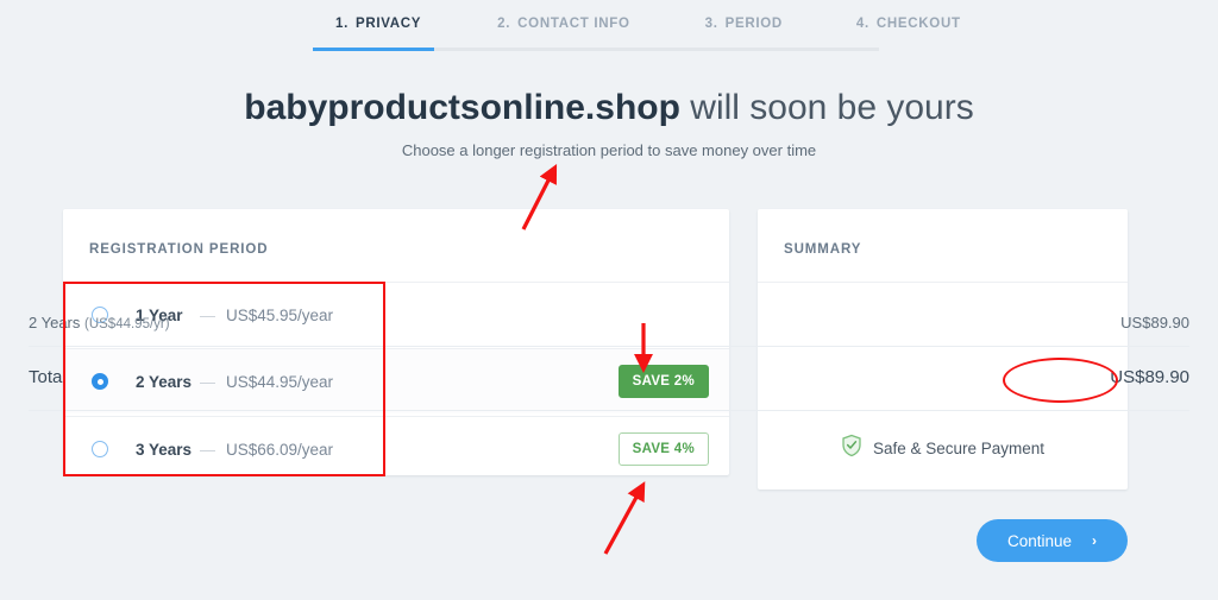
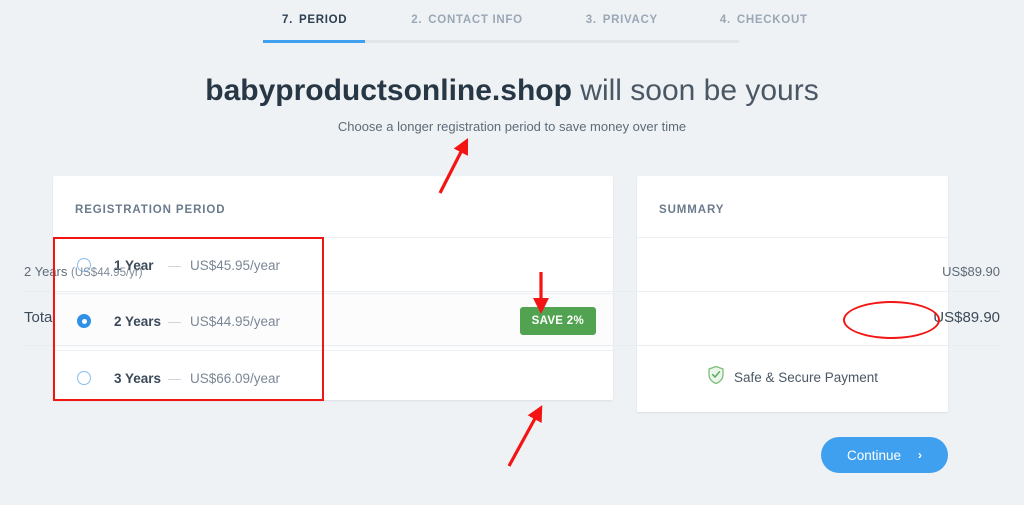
- 1.
+ 7.
- PRIVACY
+ PERIOD
  2.
  CONTACT INFO
  3.
- PERIOD
+ PRIVACY
  4.
  CHECKOUT
  babyproductsonline.shop will soon be yours
  Choose a longer registration period to save money over time
  REGISTRATION PERIOD
  1 Year
  —
  US$45.95/year
  2 Years
  —
  US$44.95/year
  SAVE 2%
  3 Years
  —
  US$66.09/year
- SAVE 4%
  SUMMARY
  2 Years (US$44.95/yr)
  US$89.90
  Total
  US$89.90
  Safe & Secure Payment
  Continue
  ›
